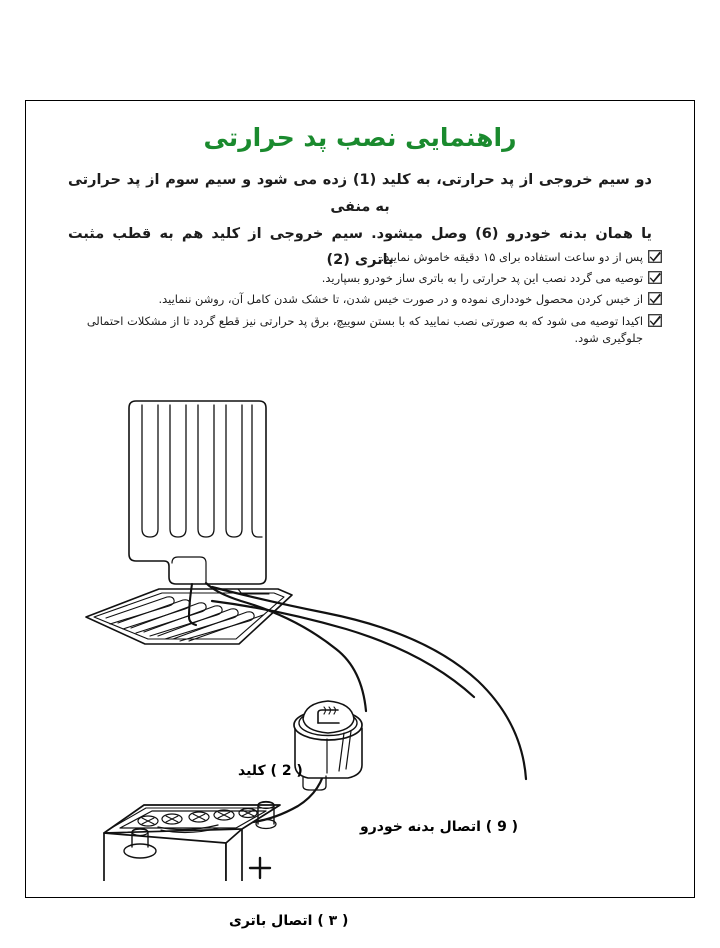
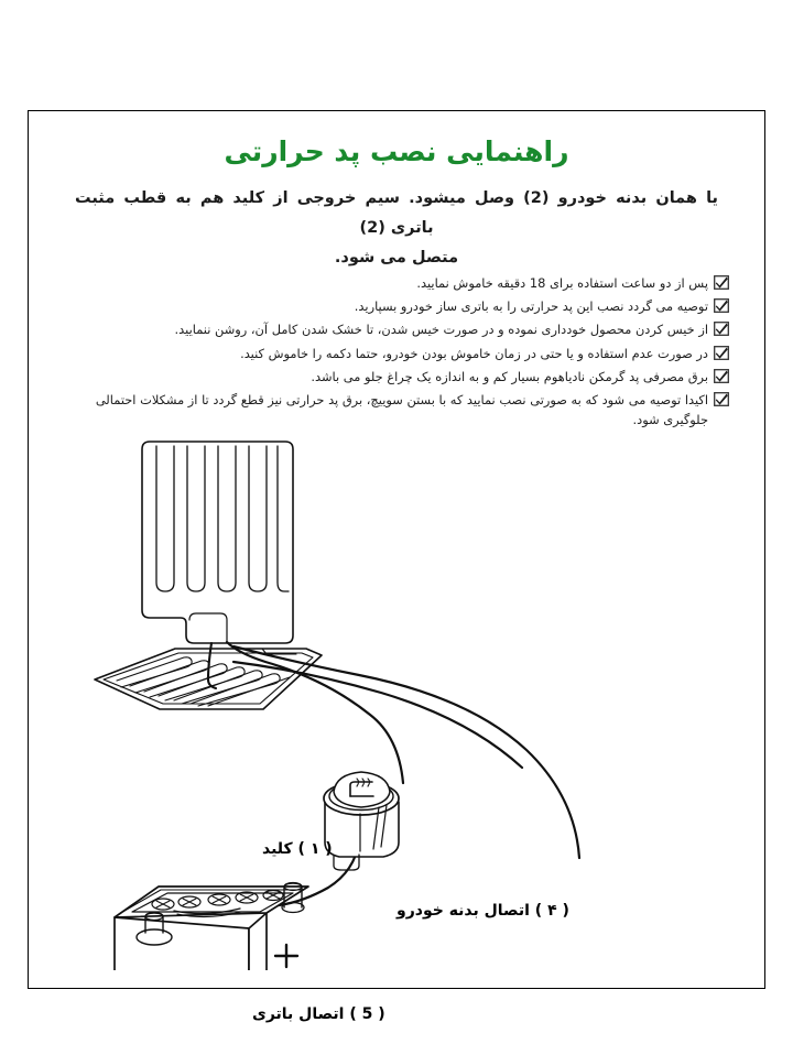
  راهنمایی نصب پد حرارتی
- دو سیم خروجی از پد حرارتی، به کلید (1) زده می شود و سیم سوم از پد حرارتی به منفی
- یا همان بدنه خودرو (6) وصل میشود. سیم خروجی از کلید هم به قطب مثبت باتری (2)
+ یا همان بدنه خودرو (2) وصل میشود. سیم خروجی از کلید هم به قطب مثبت باتری (2)
+ متصل می شود.
- پس از دو ساعت استفاده برای ۱۵ دقیقه خاموش نمایید.
+ پس از دو ساعت استفاده برای 18 دقیقه خاموش نمایید.
  توصیه می گردد نصب این پد حرارتی را به باتری ساز خودرو بسپارید.
  از خیس کردن محصول خودداری نموده و در صورت خیس شدن، تا خشک شدن کامل آن، روشن ننمایید.
+ در صورت عدم استفاده و یا حتی در زمان خاموش بودن خودرو، حتما دکمه را خاموش کنید.
+ برق مصرفی پد گرمکن نادیاهوم بسیار کم و به اندازه یک چراغ جلو می باشد.
  اکیدا توصیه می شود که به صورتی نصب نمایید که با بستن سوییچ، برق پد حرارتی نیز قطع گردد تا از مشکلات احتمالی جلوگیری شود.
- ( 2 ) کلید
+ ( ۱ ) کلید
- ( 9 ) اتصال بدنه خودرو
+ ( ۴ ) اتصال بدنه خودرو
- ( ۳ ) اتصال باتری
+ ( 5 ) اتصال باتری
